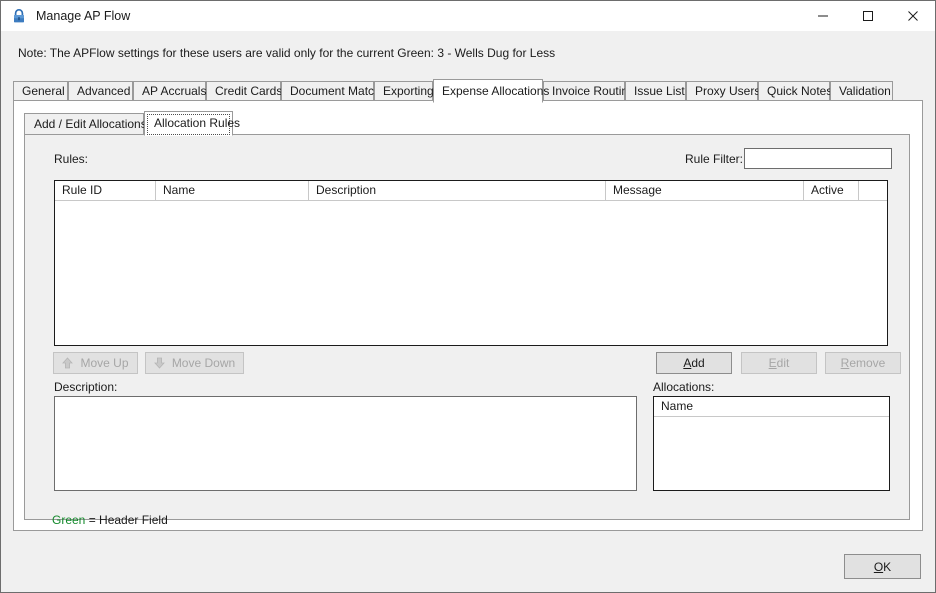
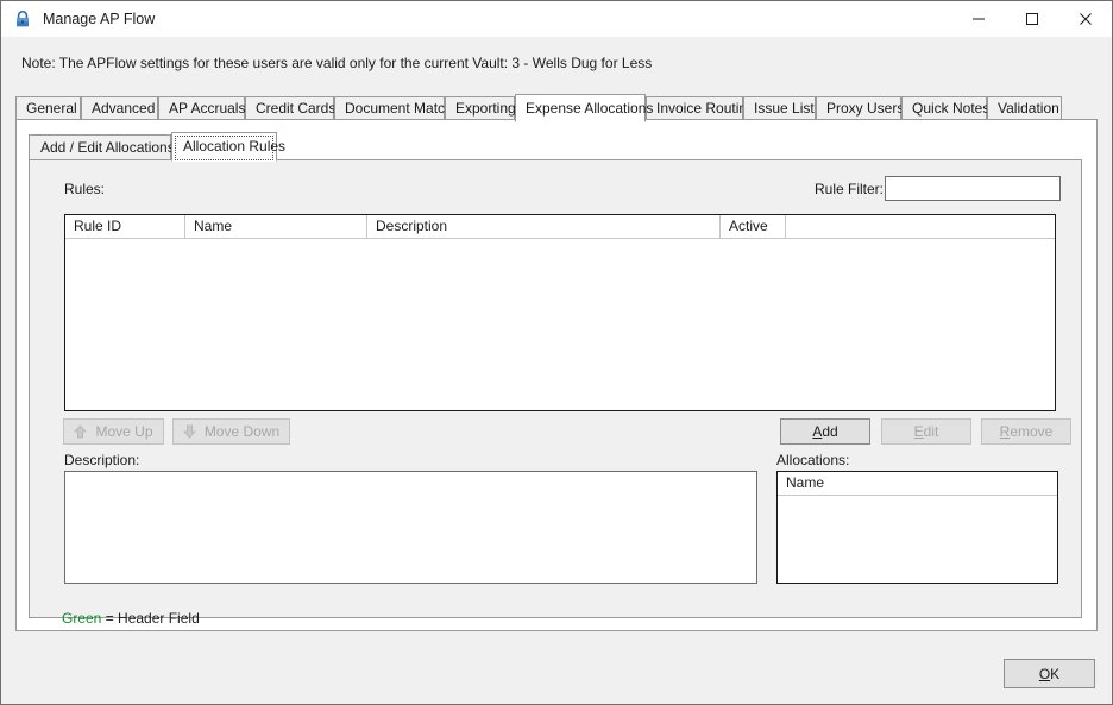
  Manage AP Flow
- Note: The APFlow settings for these users are valid only for the current Green: 3 - Wells Dug for Less
+ Note: The APFlow settings for these users are valid only for the current Vault: 3 - Wells Dug for Less
  General
  Advanced
  AP Accruals
  Credit Cards
  Document Matc
  Exporting
  Expense Allocations
  Invoice Routi
  Issue List
  Proxy User
  Quick Note
  Validation
  Add / Edit Allocation
  Allocation Rules
  Rules:
  Rule Filter:
  Rule ID
  Name
  Description
- Message
  Active
  Move Up
  Move Down
  Add
  Edit
  Remove
  Description:
  Allocations:
  Name
  Green = Header Field
  OK
